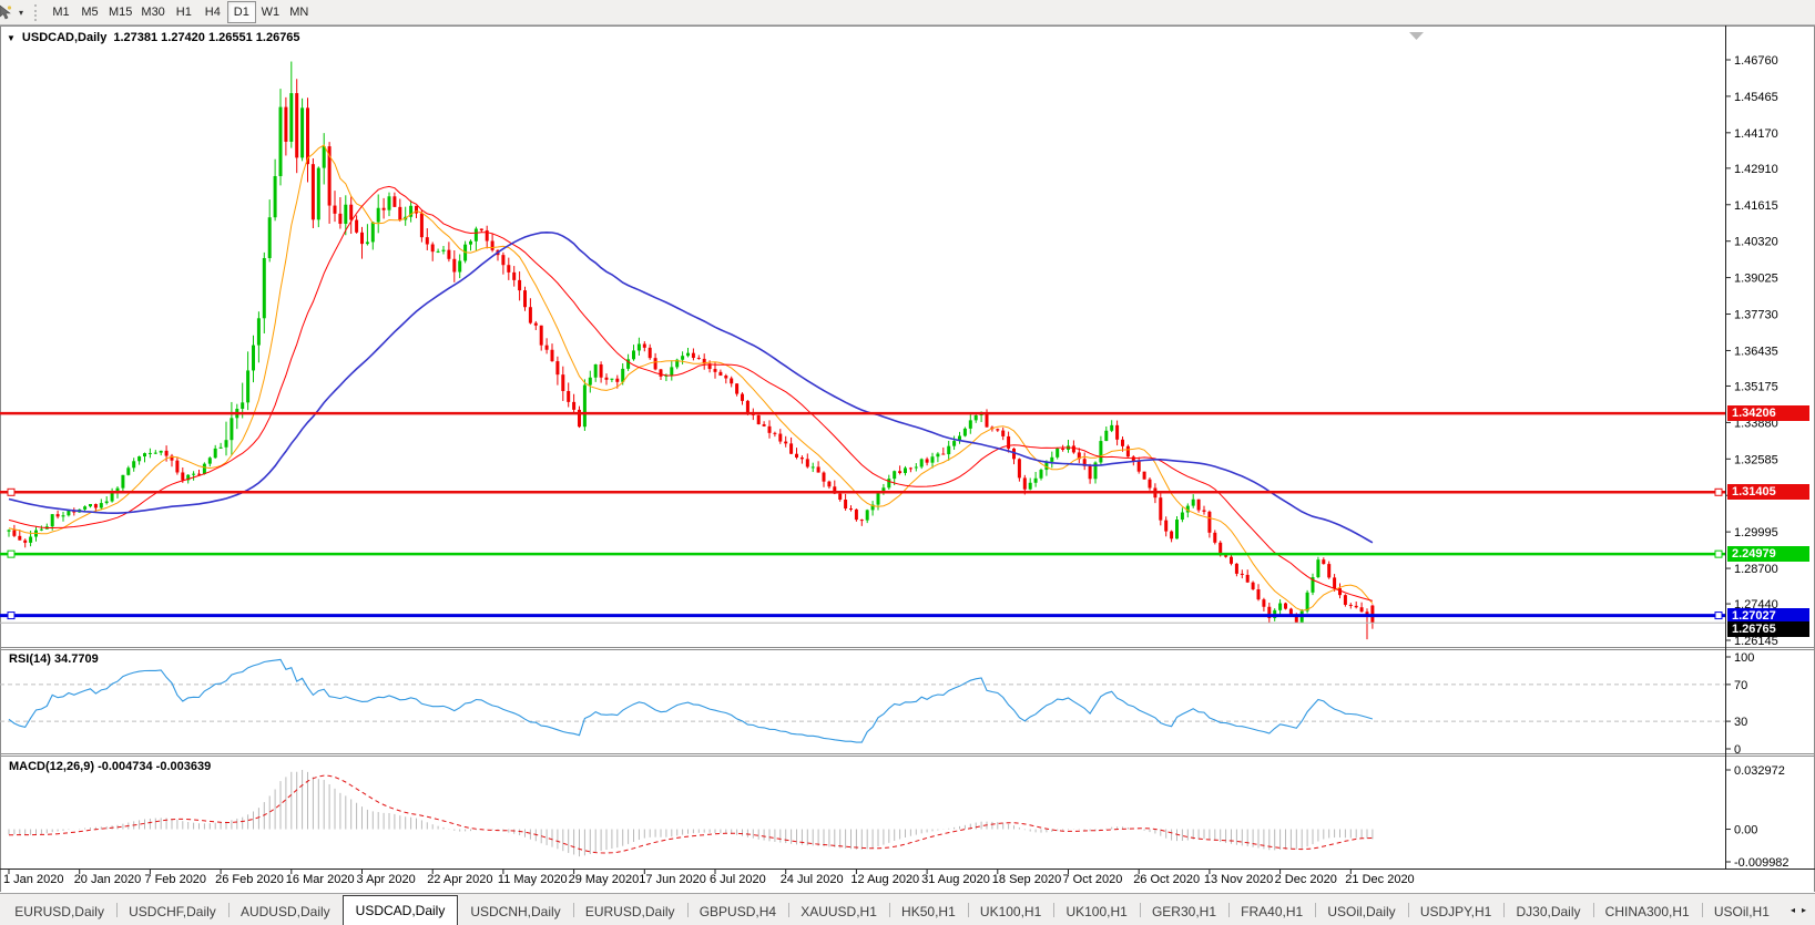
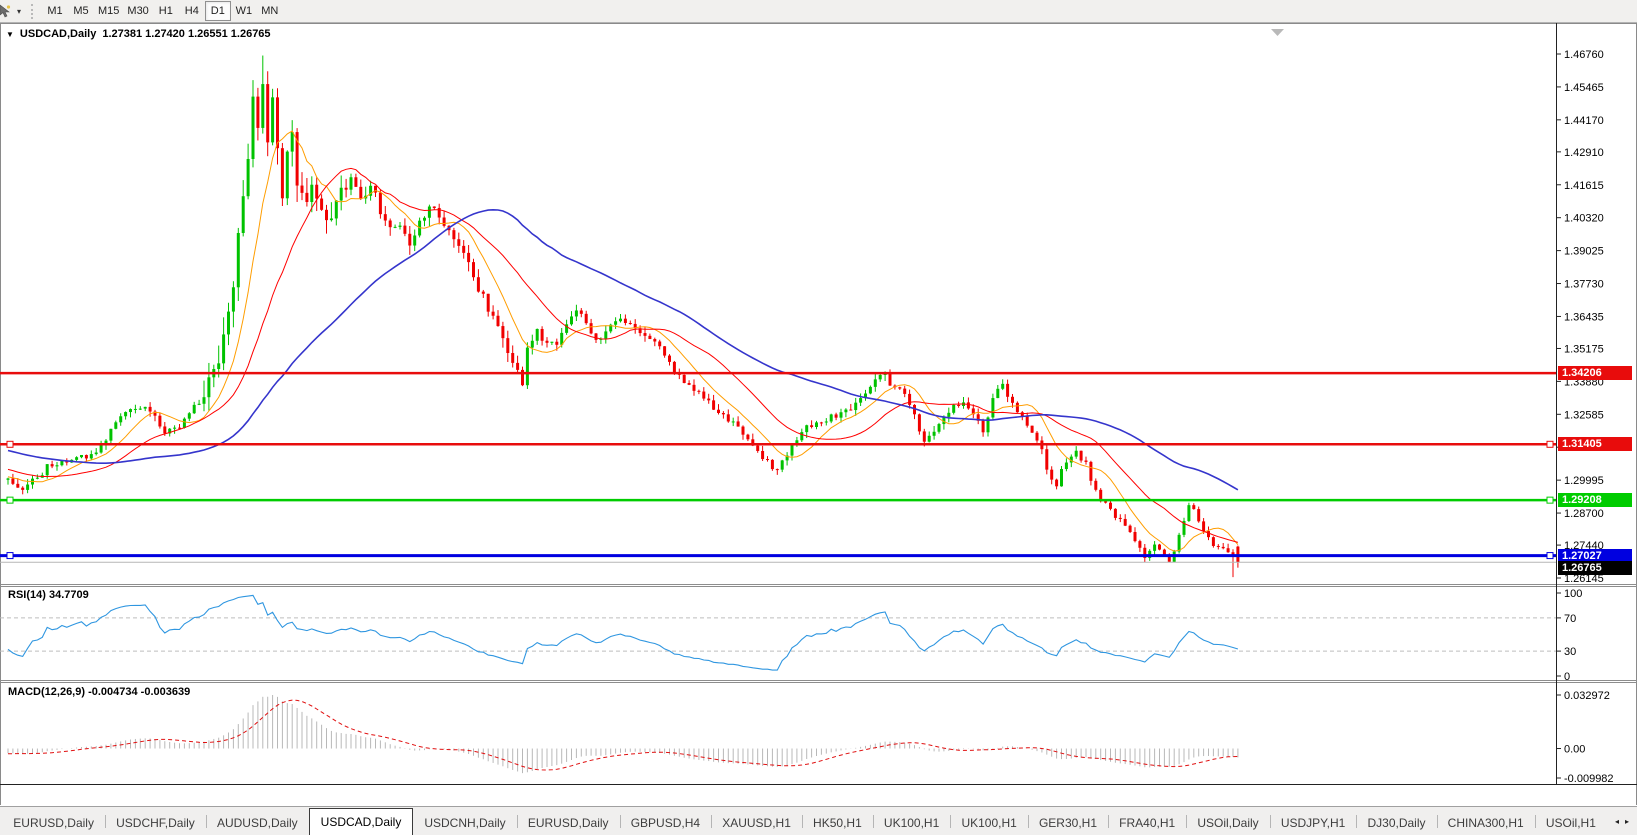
  ▾
  M1
  M5
  M15
  M30
  H1
  H4
  D1
  W1
  MN
  1.46760
  1.45465
  1.44170
  1.42910
  1.41615
  1.40320
  1.39025
  1.37730
  1.36435
  1.35175
  1.33880
  1.32585
  1.29995
  1.28700
  1.27440
  1.26145
  100
  70
  30
  0
  0.032972
  0.00
  -0.009982
- 1 Jan 2020
- 20 Jan 2020
- 7 Feb 2020
- 26 Feb 2020
- 16 Mar 2020
- 3 Apr 2020
- 22 Apr 2020
- 11 May 2020
- 29 May 2020
- 17 Jun 2020
- 6 Jul 2020
- 24 Jul 2020
- 12 Aug 2020
- 31 Aug 2020
- 18 Sep 2020
- 7 Oct 2020
- 26 Oct 2020
- 13 Nov 2020
- 2 Dec 2020
- 21 Dec 2020
  ▼
  USDCAD,Daily
  1.27381 1.27420 1.26551 1.26765
  RSI(14) 34.7709
  MACD(12,26,9) -0.004734 -0.003639
  1.34206
  1.31405
- 2.24979
+ 1.29208
  1.27027
  1.26765
  EURUSD,Daily
  USDCHF,Daily
  AUDUSD,Daily
  USDCAD,Daily
  USDCNH,Daily
  EURUSD,Daily
  GBPUSD,H4
  XAUUSD,H1
  HK50,H1
  UK100,H1
  UK100,H1
  GER30,H1
  FRA40,H1
  USOil,Daily
  USDJPY,H1
  DJ30,Daily
  CHINA300,H1
  USOil,H1
  ◂
  ▸
